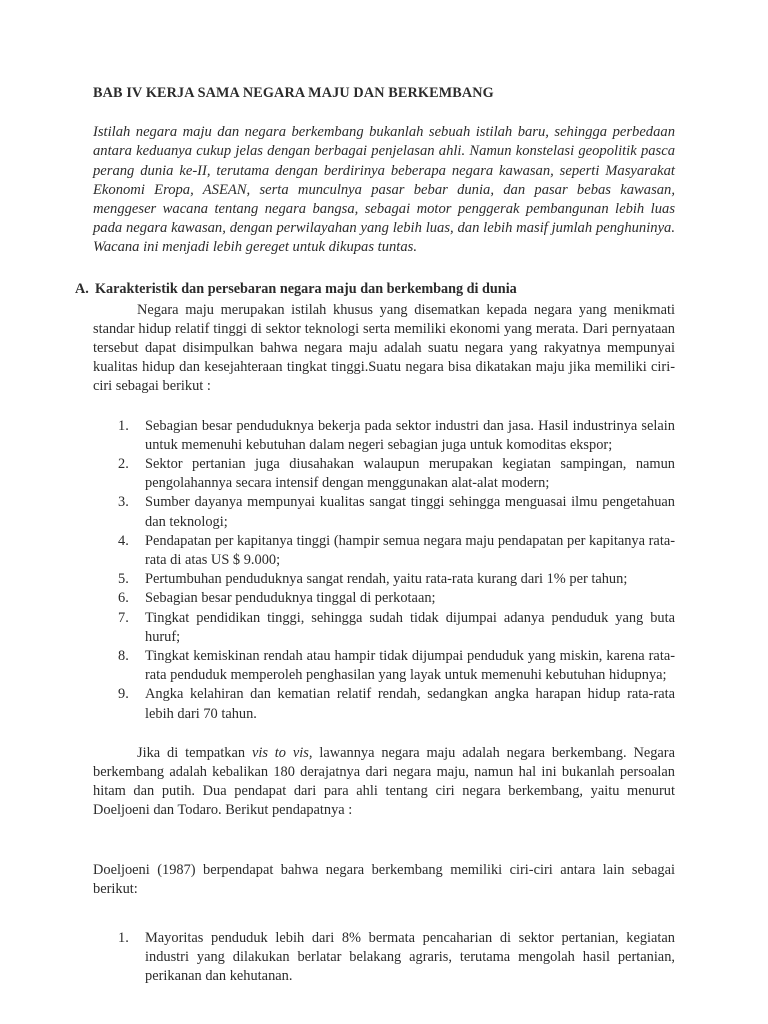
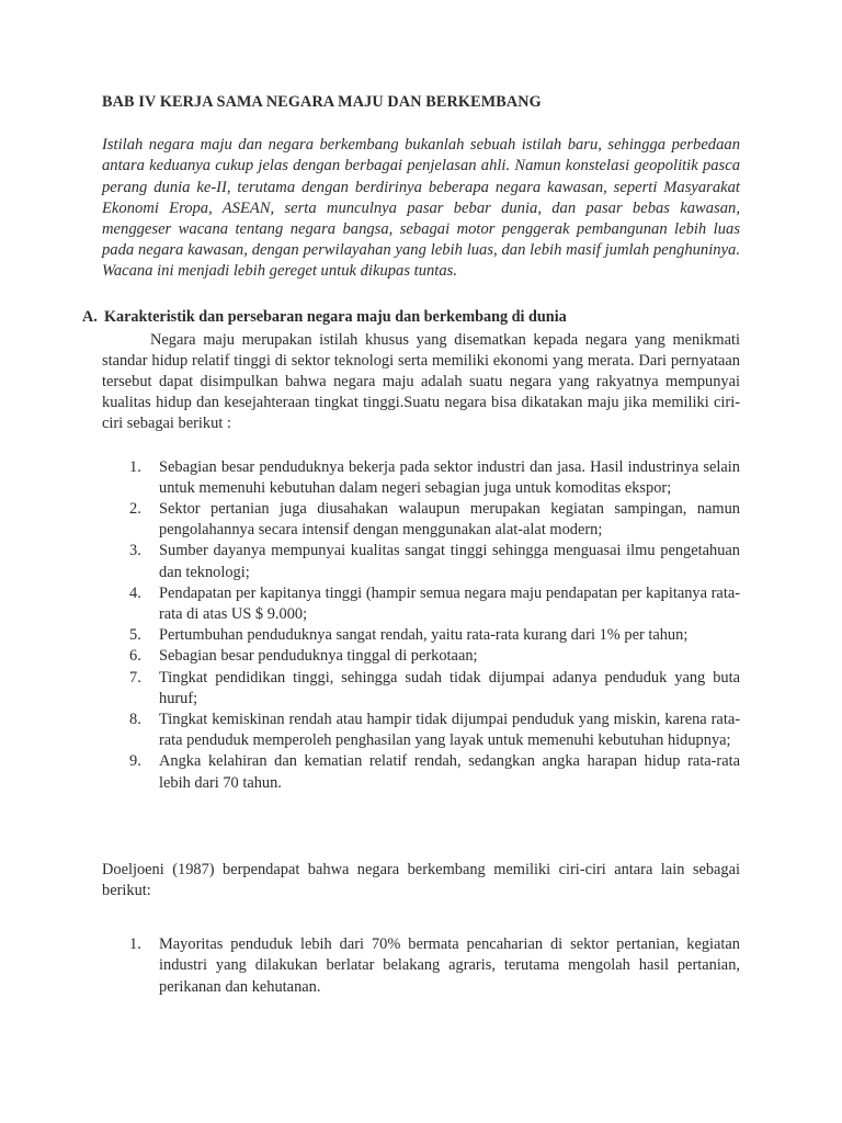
  BAB IV KERJA SAMA NEGARA MAJU DAN BERKEMBANG
  Istilah negara maju dan negara berkembang bukanlah sebuah istilah baru, sehingga perbedaan antara keduanya cukup jelas dengan berbagai penjelasan ahli. Namun konstelasi geopolitik pasca perang dunia ke-II, terutama dengan berdirinya beberapa negara kawasan, seperti Masyarakat Ekonomi Eropa, ASEAN, serta munculnya pasar bebar dunia, dan pasar bebas kawasan, menggeser wacana tentang negara bangsa, sebagai motor penggerak pembangunan lebih luas pada negara kawasan, dengan perwilayahan yang lebih luas, dan lebih masif jumlah penghuninya. Wacana ini menjadi lebih gereget untuk dikupas tuntas.
  A.
  Karakteristik dan persebaran negara maju dan berkembang di dunia
  Negara maju merupakan istilah khusus yang disematkan kepada negara yang menikmati standar hidup relatif tinggi di sektor teknologi serta memiliki ekonomi yang merata. Dari pernyataan tersebut dapat disimpulkan bahwa negara maju adalah suatu negara yang rakyatnya mempunyai kualitas hidup dan kesejahteraan tingkat tinggi.Suatu negara bisa dikatakan maju jika memiliki ciri-ciri sebagai berikut :
  1.
  Sebagian besar penduduknya bekerja pada sektor industri dan jasa. Hasil industrinya selain untuk memenuhi kebutuhan dalam negeri sebagian juga untuk komoditas ekspor;
  2.
  Sektor pertanian juga diusahakan walaupun merupakan kegiatan sampingan, namun pengolahannya secara intensif dengan menggunakan alat-alat modern;
  3.
  Sumber dayanya mempunyai kualitas sangat tinggi sehingga menguasai ilmu pengetahuan dan teknologi;
  4.
  Pendapatan per kapitanya tinggi (hampir semua negara maju pendapatan per kapitanya rata-rata di atas US $ 9.000;
  5.
  Pertumbuhan penduduknya sangat rendah, yaitu rata-rata kurang dari 1% per tahun;
  6.
  Sebagian besar penduduknya tinggal di perkotaan;
  7.
  Tingkat pendidikan tinggi, sehingga sudah tidak dijumpai adanya penduduk yang buta huruf;
  8.
  Tingkat kemiskinan rendah atau hampir tidak dijumpai penduduk yang miskin, karena rata-rata penduduk memperoleh penghasilan yang layak untuk memenuhi kebutuhan hidupnya;
  9.
  Angka kelahiran dan kematian relatif rendah, sedangkan angka harapan hidup rata-rata lebih dari 70 tahun.
- Jika di tempatkan vis to vis, lawannya negara maju adalah negara berkembang. Negara berkembang adalah kebalikan 180 derajatnya dari negara maju, namun hal ini bukanlah persoalan hitam dan putih. Dua pendapat dari para ahli tentang ciri negara berkembang, yaitu menurut Doeljoeni dan Todaro. Berikut pendapatnya :
  Doeljoeni (1987) berpendapat bahwa negara berkembang memiliki ciri-ciri antara lain sebagai berikut:
  1.
- Mayoritas penduduk lebih dari 8% bermata pencaharian di sektor pertanian, kegiatan industri yang dilakukan berlatar belakang agraris, terutama mengolah hasil pertanian, perikanan dan kehutanan.
+ Mayoritas penduduk lebih dari 70% bermata pencaharian di sektor pertanian, kegiatan industri yang dilakukan berlatar belakang agraris, terutama mengolah hasil pertanian, perikanan dan kehutanan.
